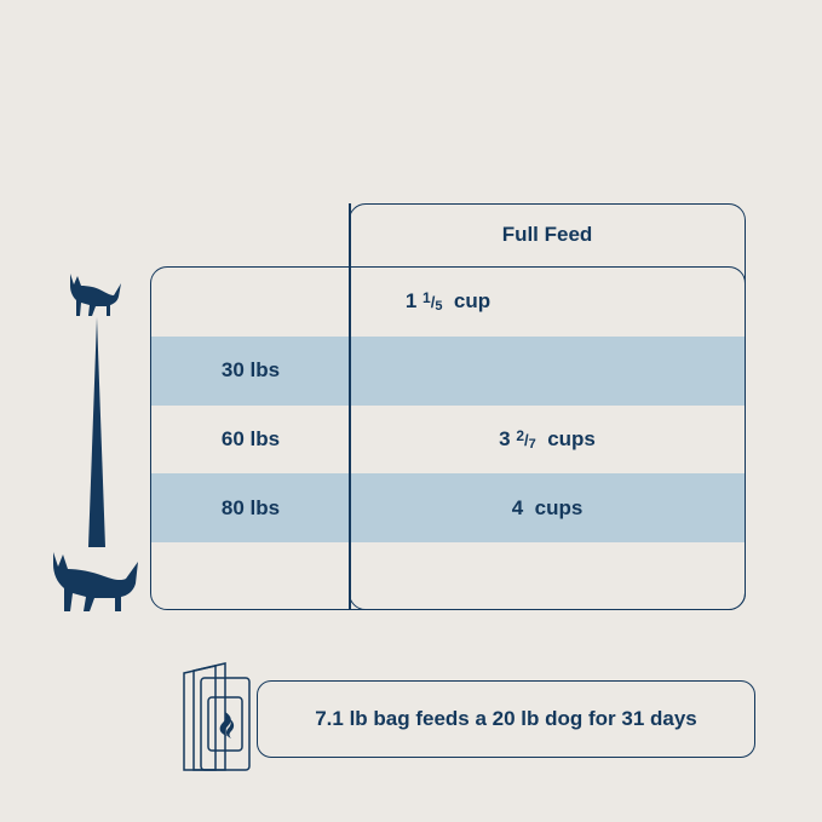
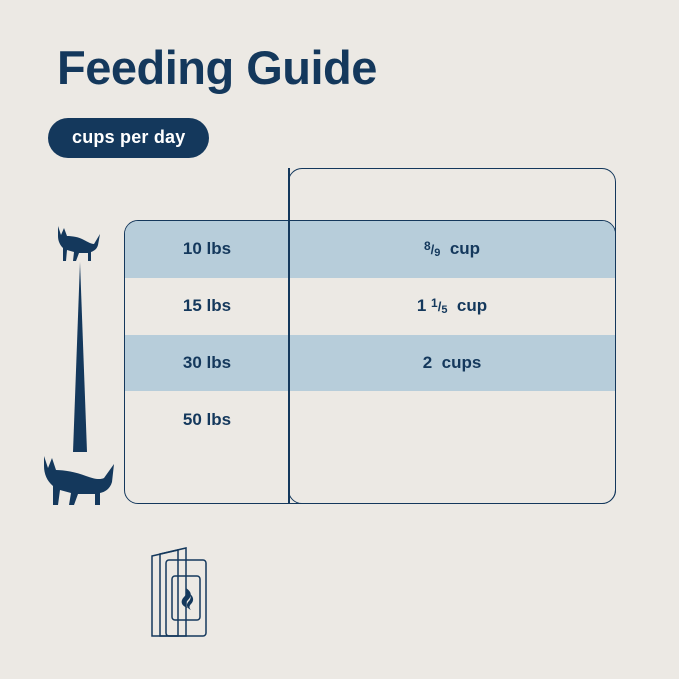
+ Feeding Guide
+ cups per day
+ 10 lbs
+ 8/9 cup
+ 15 lbs
  1 1/5 cup
  30 lbs
+ 2 cups
- 60 lbs
+ 50 lbs
- 3 2/7 cups
- 80 lbs
- 4 cups
- Full Feed
- 7.1 lb bag feeds a 20 lb dog for 31 days
